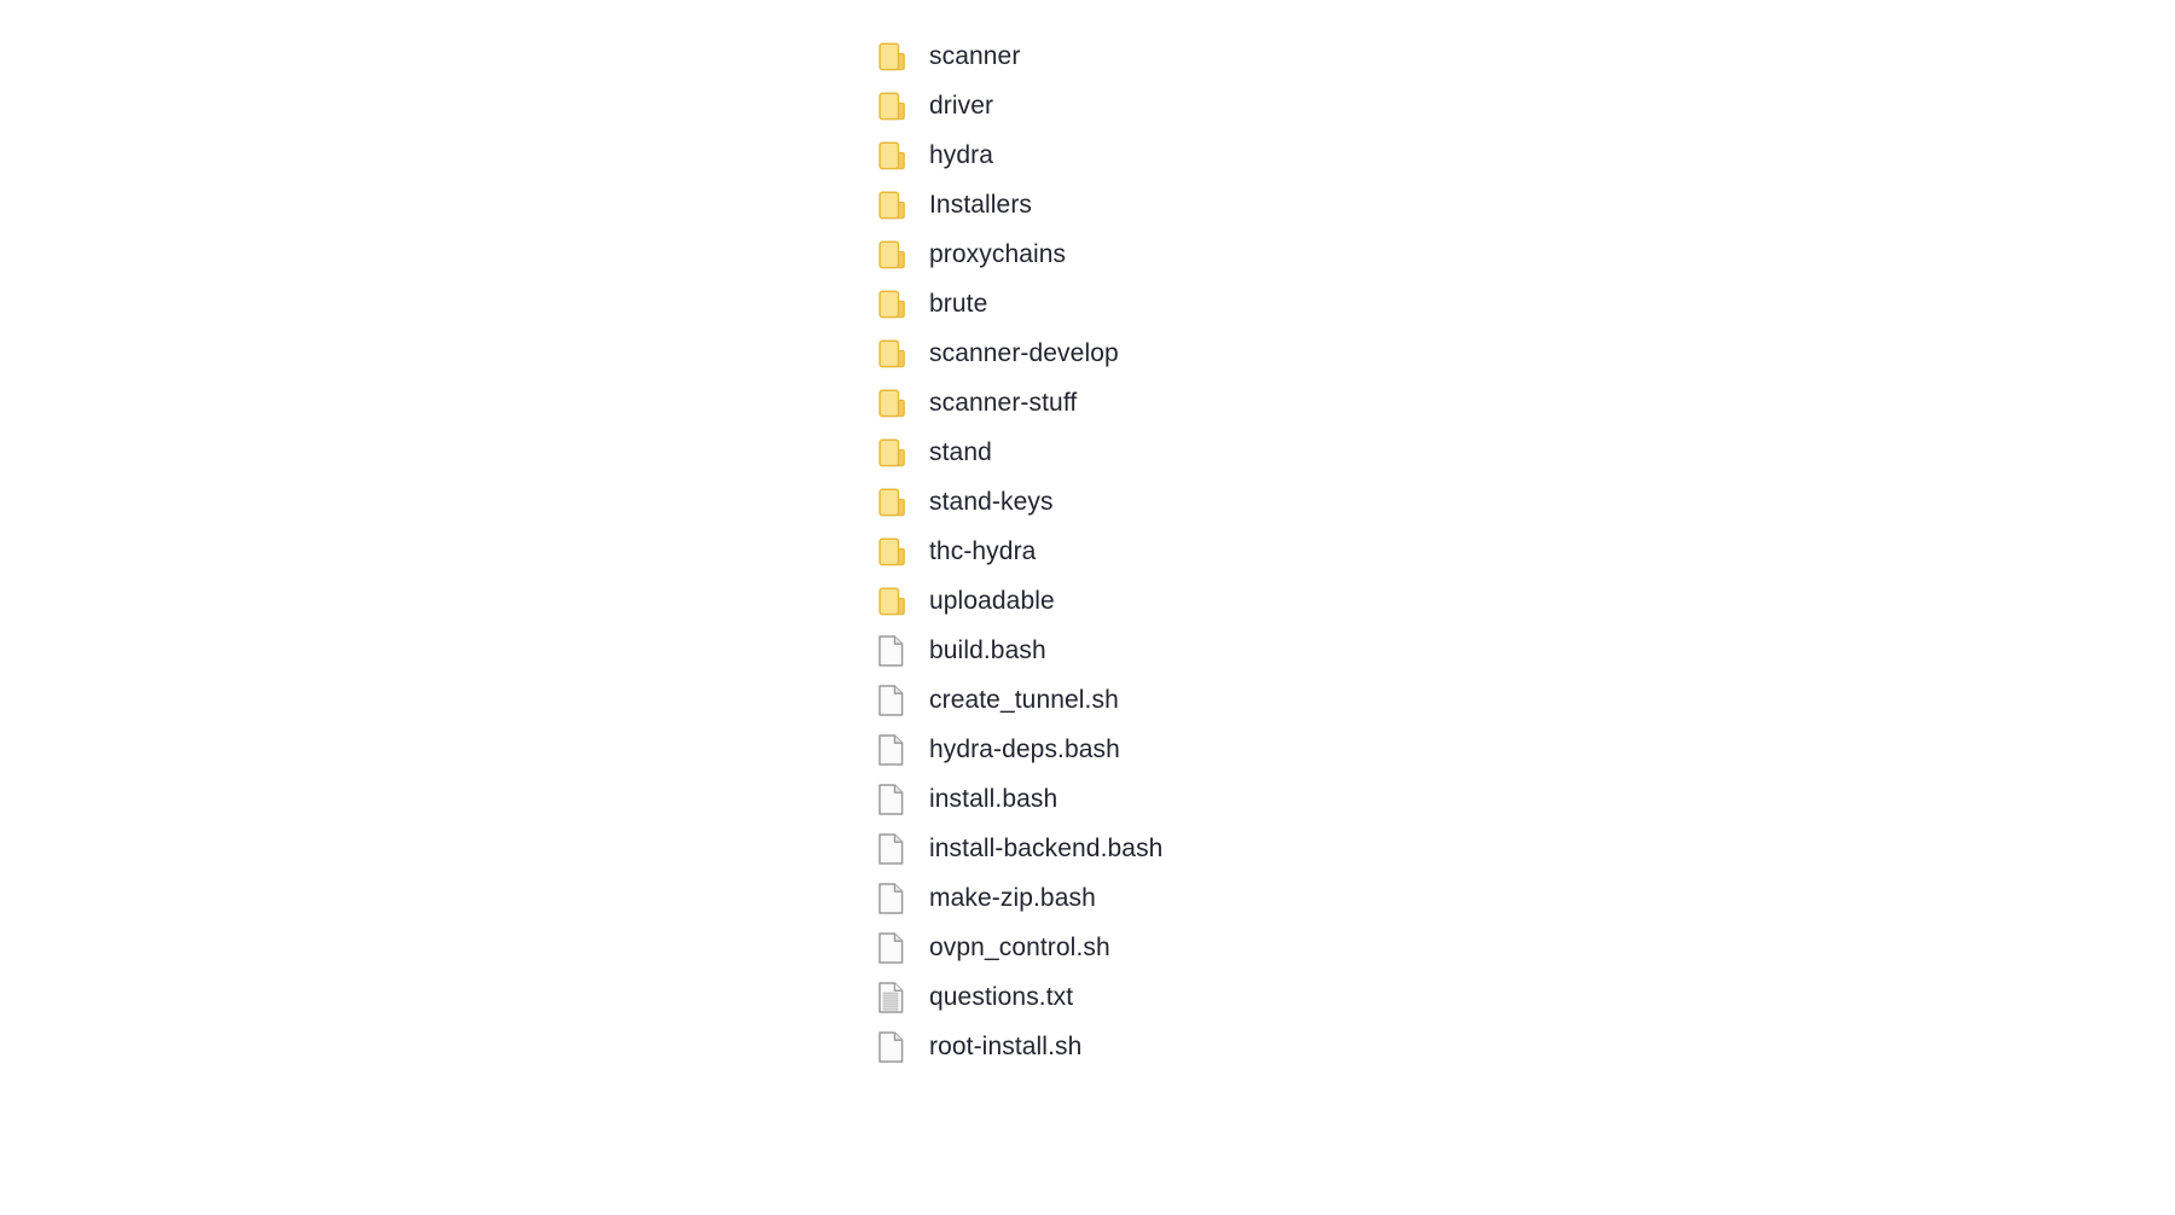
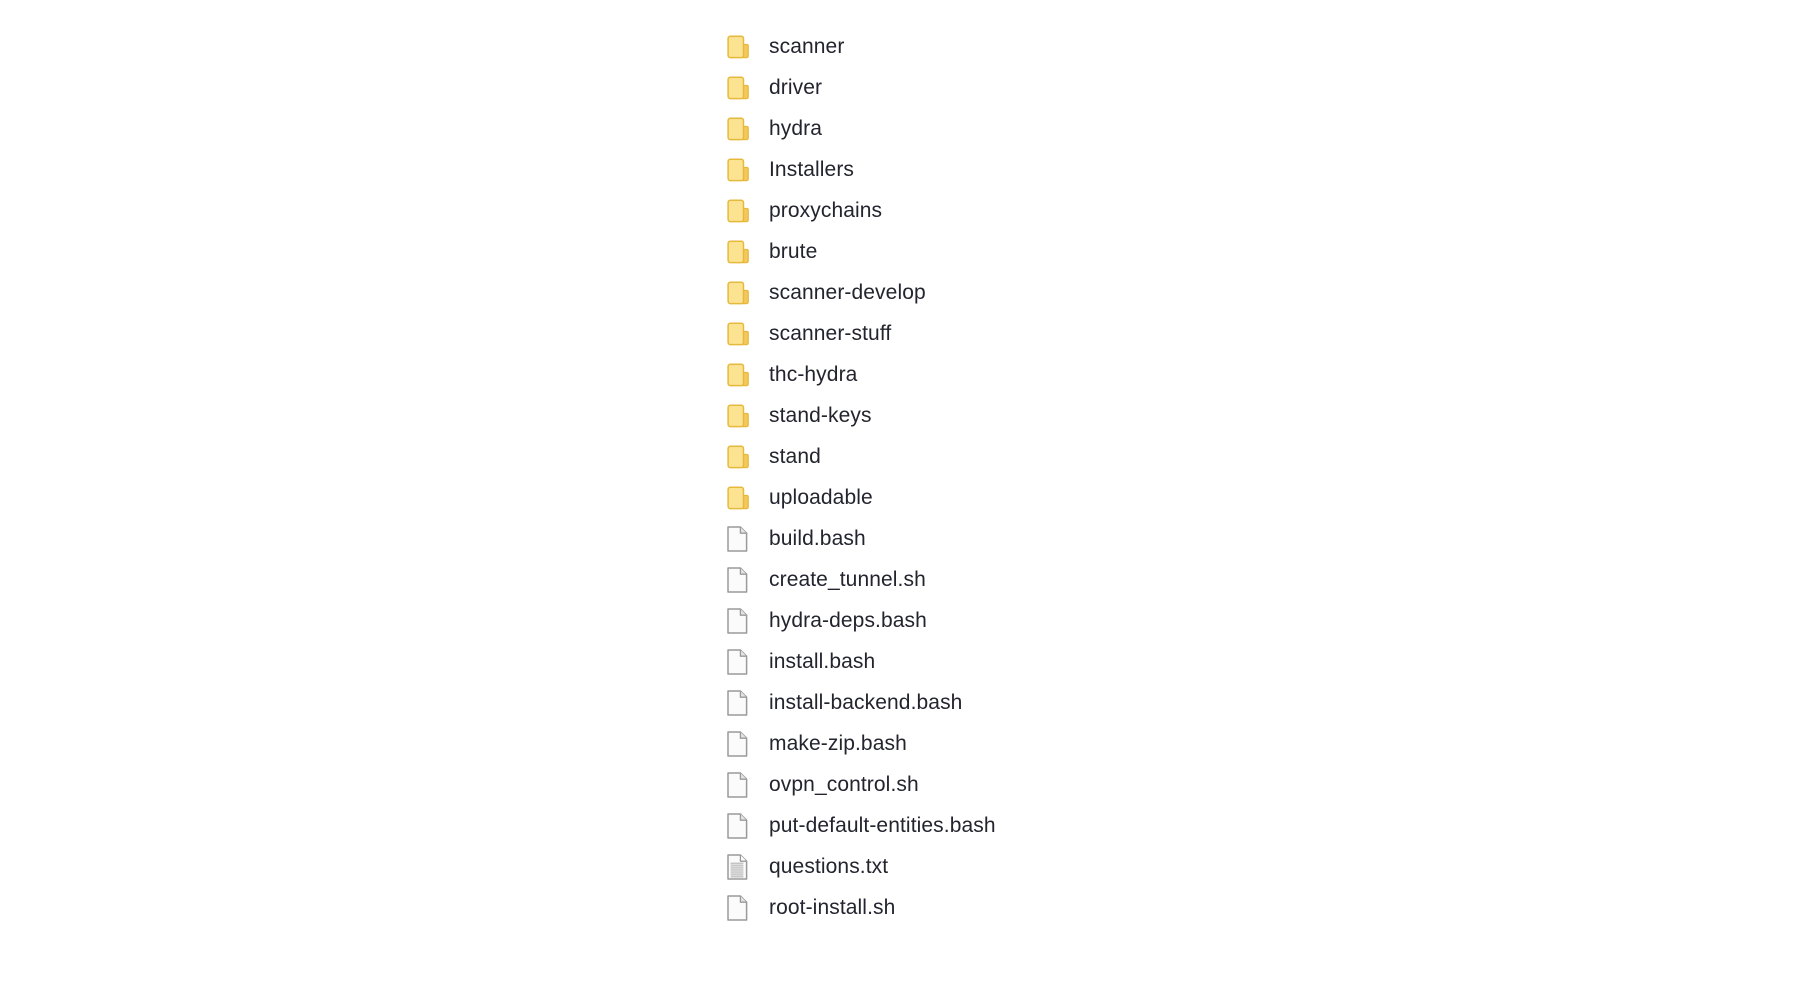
  scanner
  driver
  hydra
  Installers
  proxychains
  brute
  scanner-develop
  scanner-stuff
- stand
+ thc-hydra
  stand-keys
- thc-hydra
+ stand
  uploadable
  build.bash
  create_tunnel.sh
  hydra-deps.bash
  install.bash
  install-backend.bash
  make-zip.bash
  ovpn_control.sh
+ put-default-entities.bash
  questions.txt
  root-install.sh
